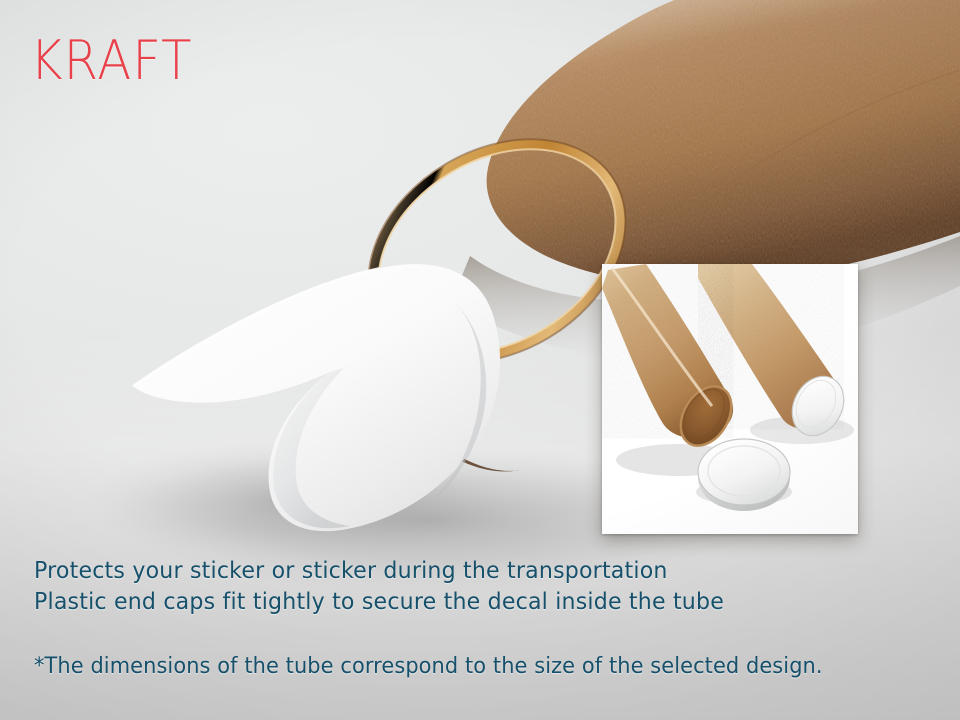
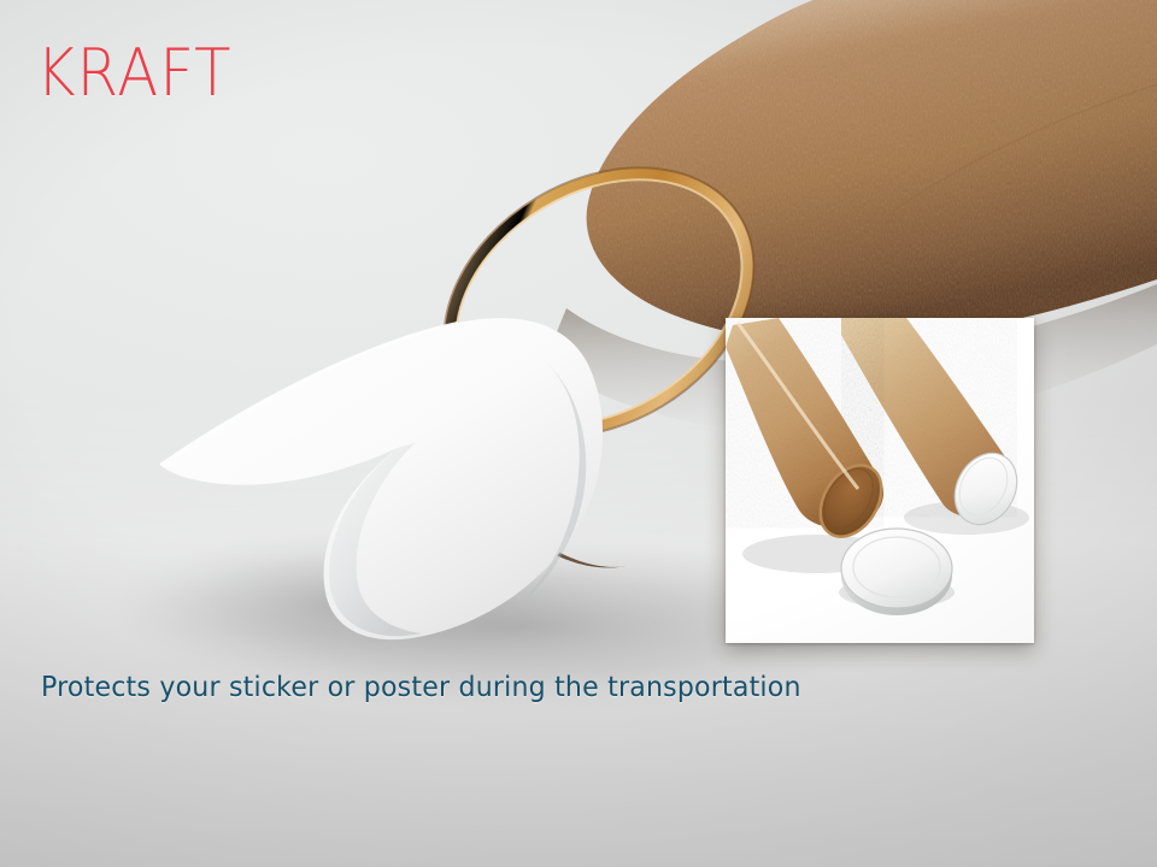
  KRAFT
- Protects your sticker or sticker during the transportation
+ Protects your sticker or poster during the transportation
- Plastic end caps fit tightly to secure the decal inside the tube
- *The dimensions of the tube correspond to the size of the selected design.
